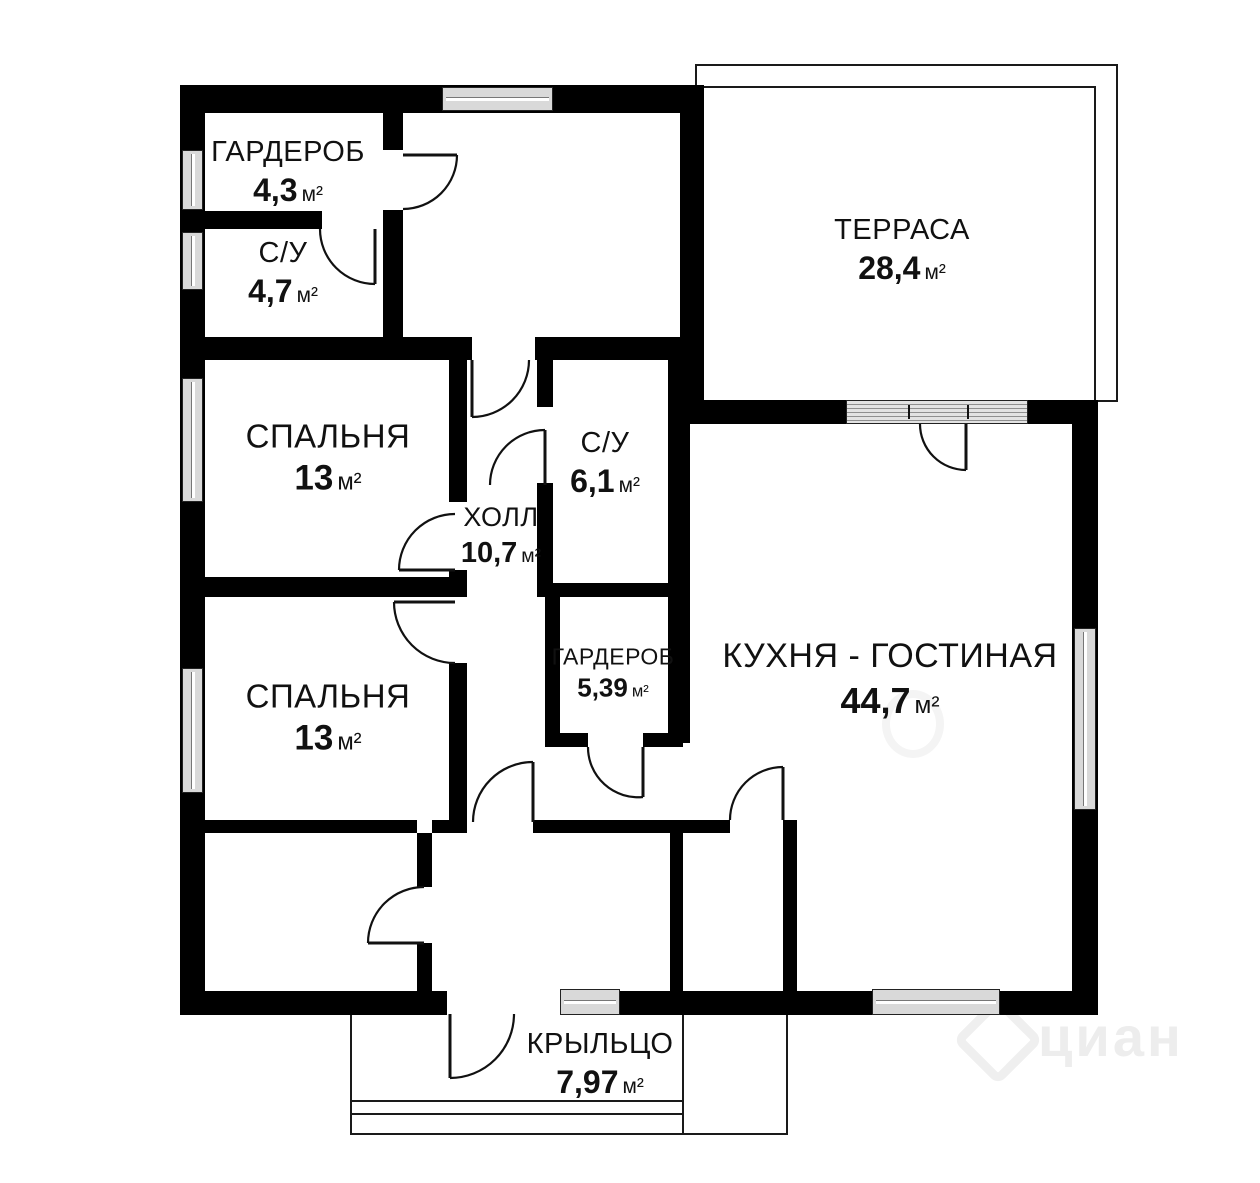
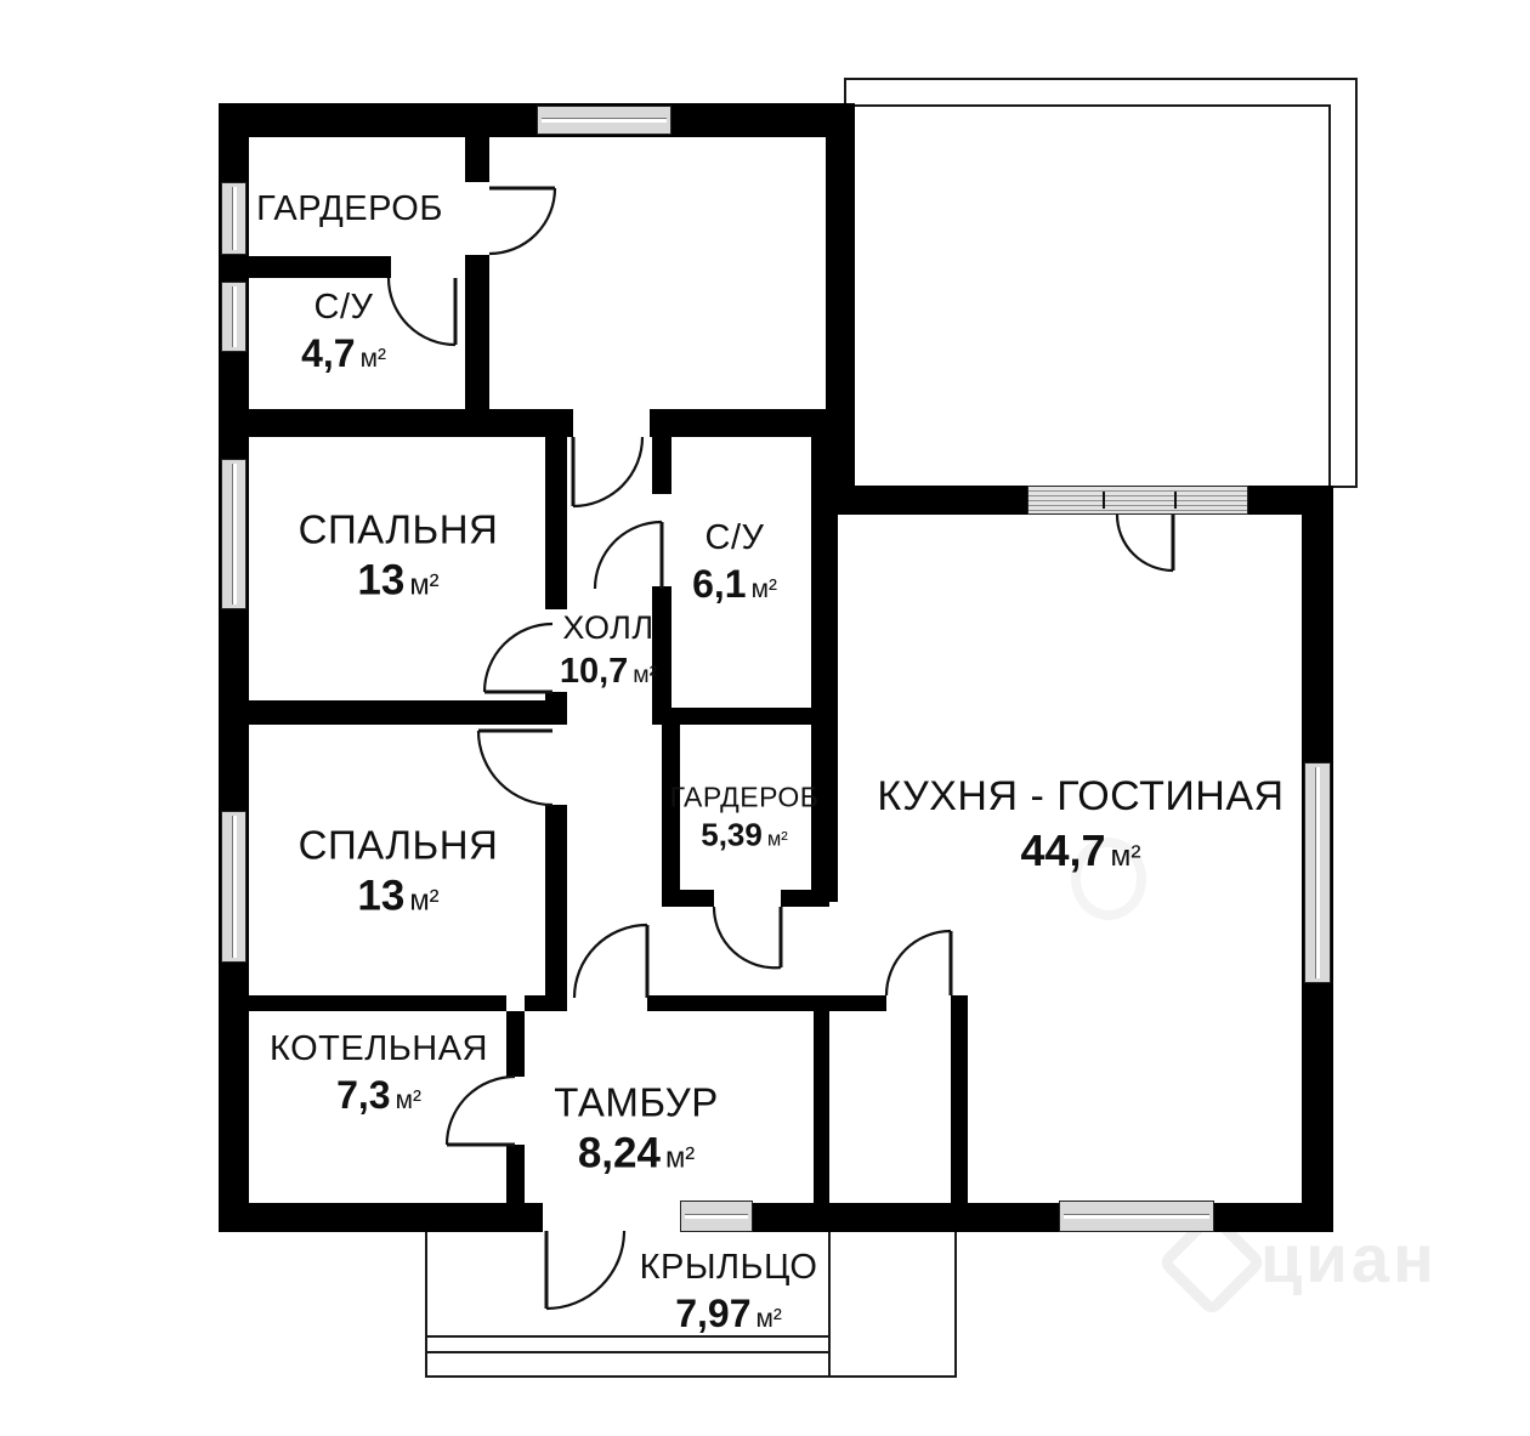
  циан
  ГАРДЕРОБ
- 4,3 м²
  С/У
  4,7 м²
- ТЕРРАСА
- 28,4 м²
  СПАЛЬНЯ
  13 м²
  С/У
  6,1 м²
  ХОЛЛ
  10,7 м²
  ГАРДЕРОБ
  5,39 м²
  КУХНЯ - ГОСТИНАЯ
  44,7 м²
  СПАЛЬНЯ
  13 м²
+ КОТЕЛЬНАЯ
+ 7,3 м²
+ ТАМБУР
+ 8,24 м²
  КРЫЛЬЦО
  7,97 м²
